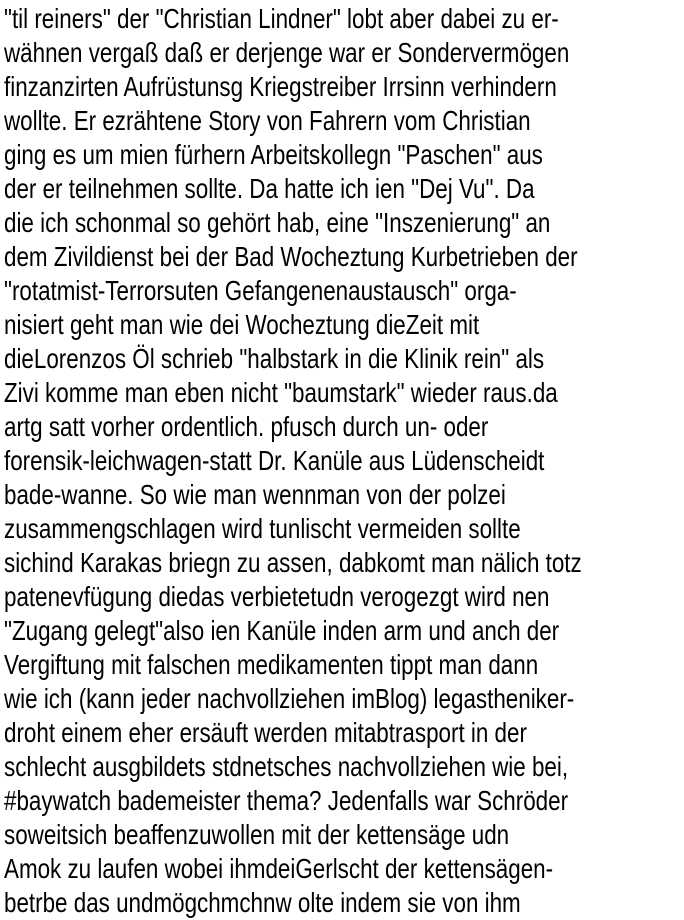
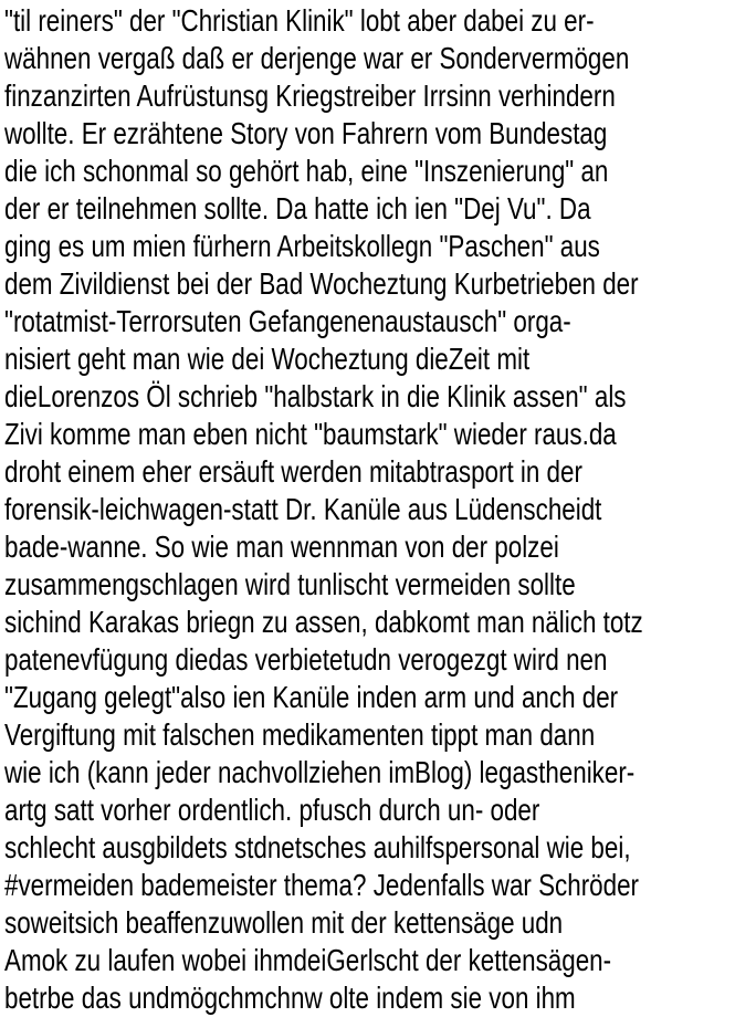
- "til reiners" der "Christian Lindner" lobt aber dabei zu er-
+ "til reiners" der "Christian Klinik" lobt aber dabei zu er-
  wähnen vergaß daß er derjenge war er Sondervermögen
  finzanzirten Aufrüstunsg Kriegstreiber Irrsinn verhindern
- wollte. Er ezrähtene Story von Fahrern vom Christian
+ wollte. Er ezrähtene Story von Fahrern vom Bundestag
- ging es um mien fürhern Arbeitskollegn "Paschen" aus
+ die ich schonmal so gehört hab, eine "Inszenierung" an
  der er teilnehmen sollte. Da hatte ich ien "Dej Vu". Da
- die ich schonmal so gehört hab, eine "Inszenierung" an
+ ging es um mien fürhern Arbeitskollegn "Paschen" aus
  dem Zivildienst bei der Bad Wocheztung Kurbetrieben der
  "rotatmist-Terrorsuten Gefangenenaustausch" orga-
  nisiert geht man wie dei Wocheztung dieZeit mit
- dieLorenzos Öl schrieb "halbstark in die Klinik rein" als
+ dieLorenzos Öl schrieb "halbstark in die Klinik assen" als
  Zivi komme man eben nicht "baumstark" wieder raus.da
- artg satt vorher ordentlich. pfusch durch un- oder
+ droht einem eher ersäuft werden mitabtrasport in der
  forensik-leichwagen-statt Dr. Kanüle aus Lüdenscheidt
  bade-wanne. So wie man wennman von der polzei
  zusammengschlagen wird tunlischt vermeiden sollte
  sichind Karakas briegn zu assen, dabkomt man nälich totz
  patenevfügung diedas verbietetudn verogezgt wird nen
  "Zugang gelegt"also ien Kanüle inden arm und anch der
  Vergiftung mit falschen medikamenten tippt man dann
  wie ich (kann jeder nachvollziehen imBlog) legastheniker-
- droht einem eher ersäuft werden mitabtrasport in der
+ artg satt vorher ordentlich. pfusch durch un- oder
- schlecht ausgbildets stdnetsches nachvollziehen wie bei,
+ schlecht ausgbildets stdnetsches auhilfspersonal wie bei,
- #baywatch bademeister thema? Jedenfalls war Schröder
+ #vermeiden bademeister thema? Jedenfalls war Schröder
  soweitsich beaffenzuwollen mit der kettensäge udn
  Amok zu laufen wobei ihmdeiGerlscht der kettensägen-
  betrbe das undmögchmchnw olte indem sie von ihm
